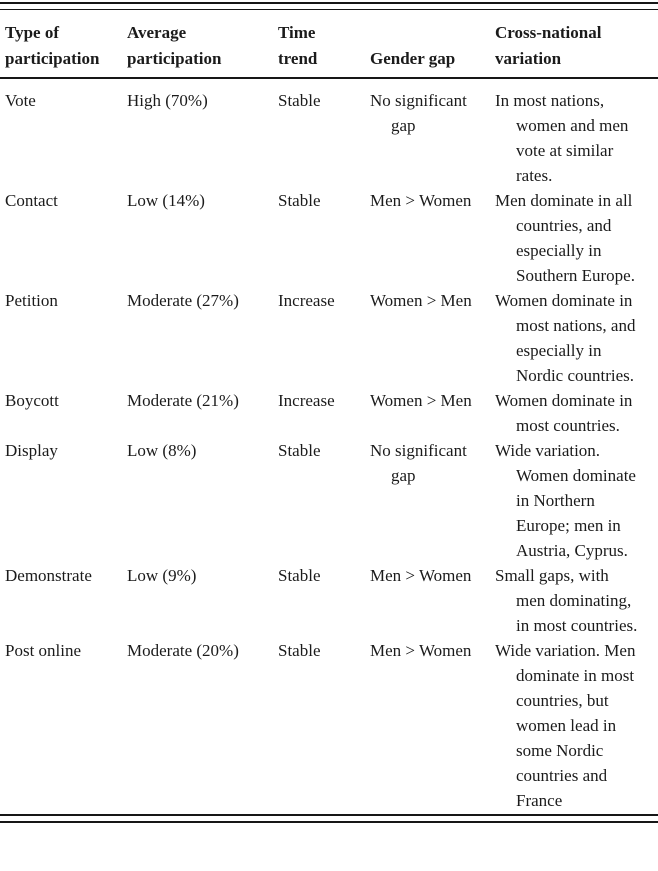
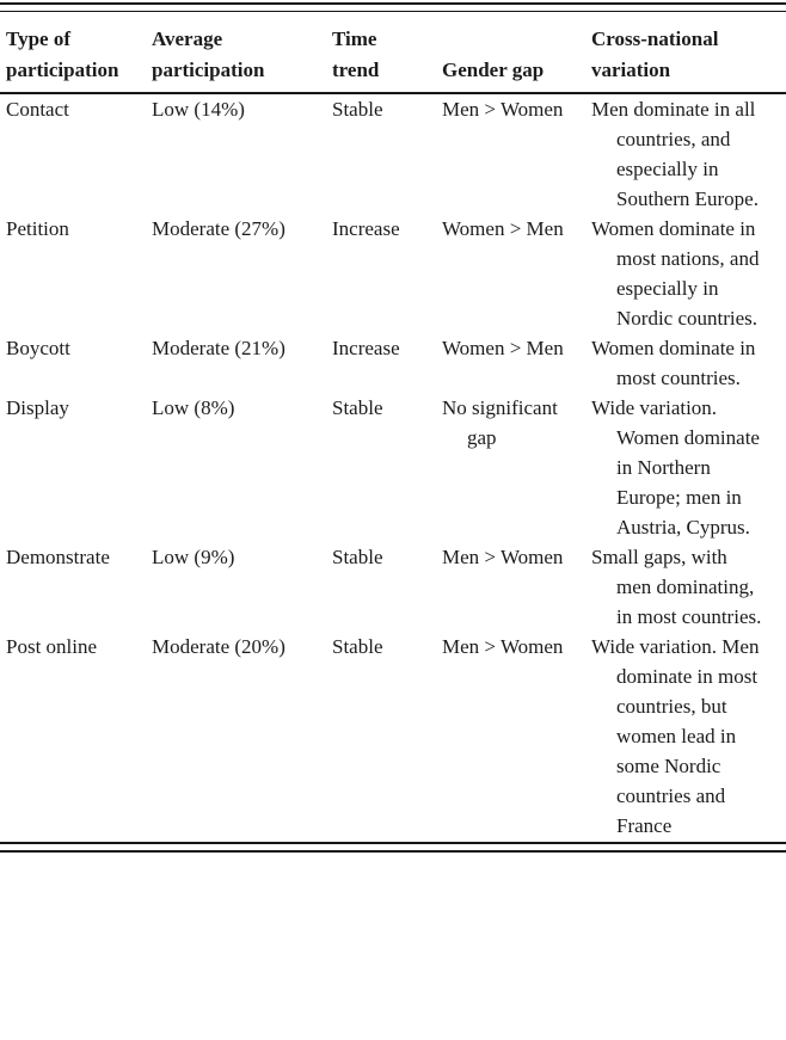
  Type of participation	Average participation	Time trend	Gender gap	Cross-national variation
- Vote	High (70%)	Stable	No significant gap	In most nations, women and men vote at similar rates.
  Contact	Low (14%)	Stable	Men > Women	Men dominate in all countries, and especially in Southern Europe.
  Petition	Moderate (27%)	Increase	Women > Men	Women dominate in most nations, and especially in Nordic countries.
  Boycott	Moderate (21%)	Increase	Women > Men	Women dominate in most countries.
  Display	Low (8%)	Stable	No significant gap	Wide variation. Women dominate in Northern Europe; men in Austria, Cyprus.
  Demonstrate	Low (9%)	Stable	Men > Women	Small gaps, with men dominating, in most countries.
  Post online	Moderate (20%)	Stable	Men > Women	Wide variation. Men dominate in most countries, but women lead in some Nordic countries and France
